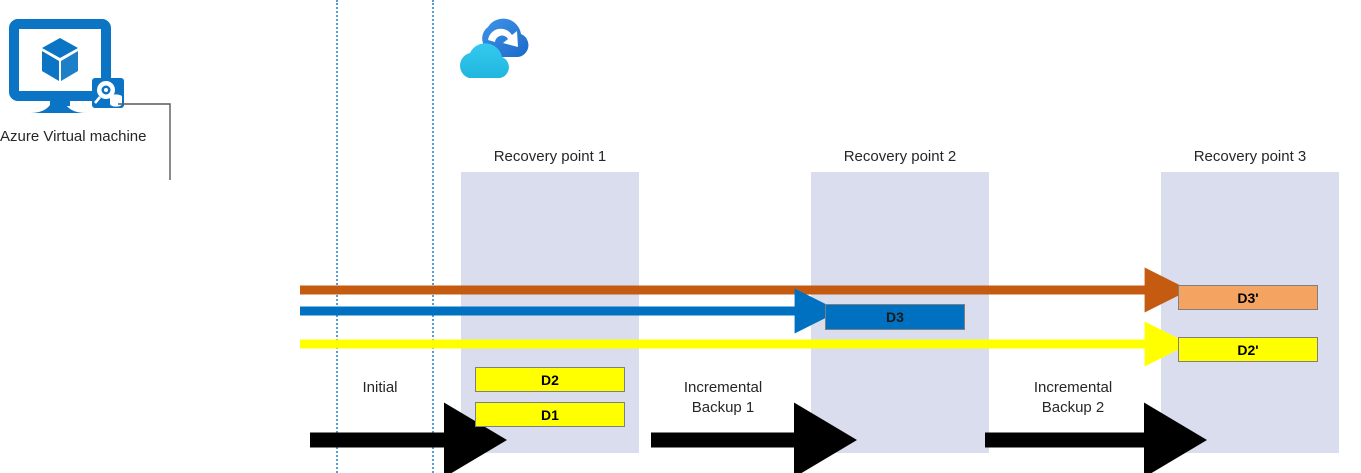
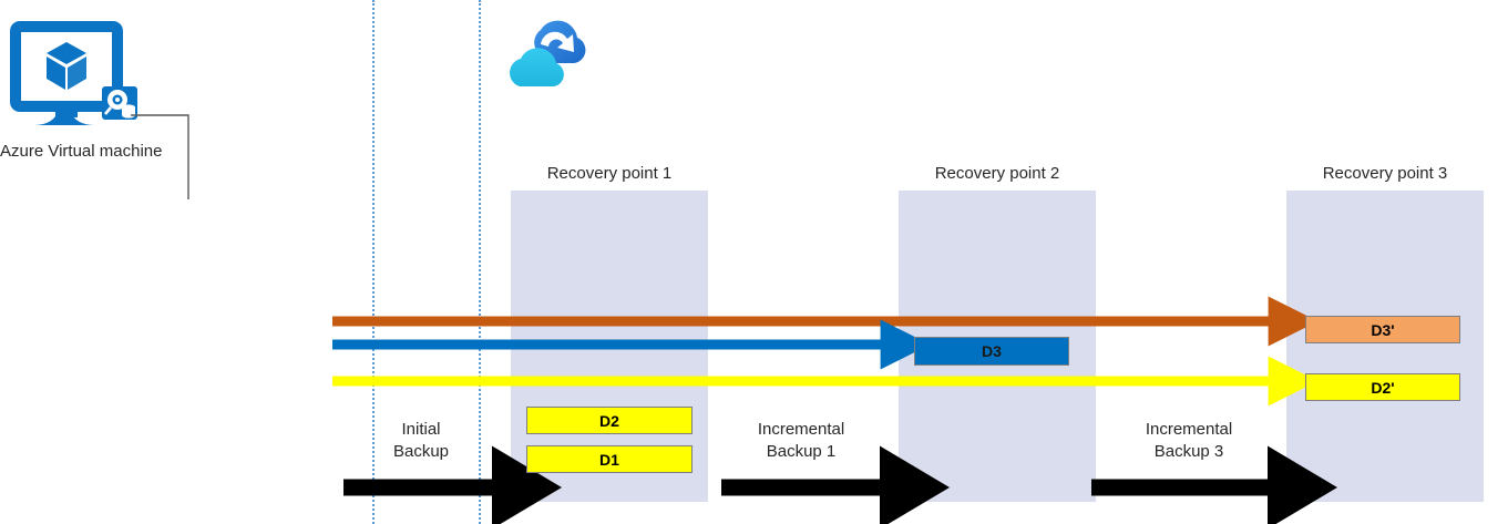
  Azure Virtual machine
  Recovery point 1
  Recovery point 2
  Recovery point 3
  D2
  D1
  D3
  D3'
  D2'
  Initial
+ Backup
  Incremental
  Backup 1
  Incremental
- Backup 2
+ Backup 3
